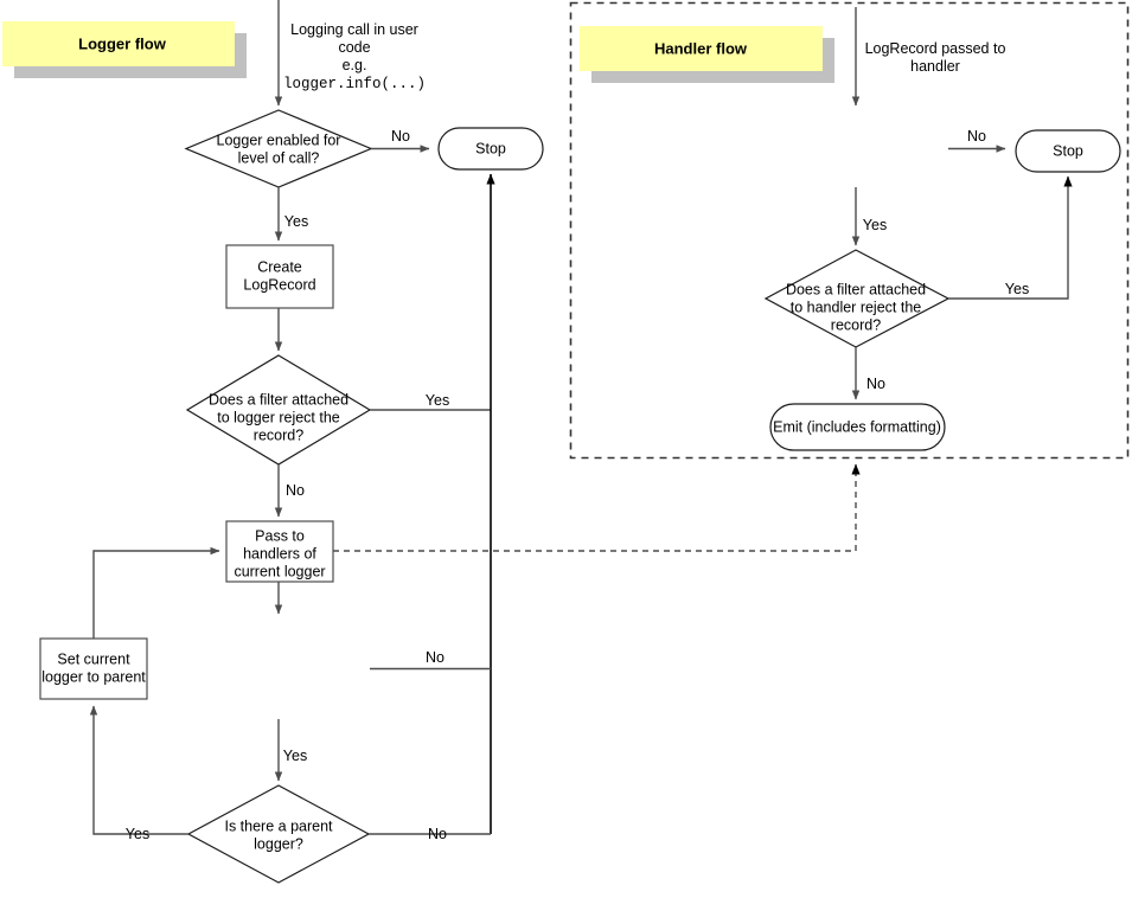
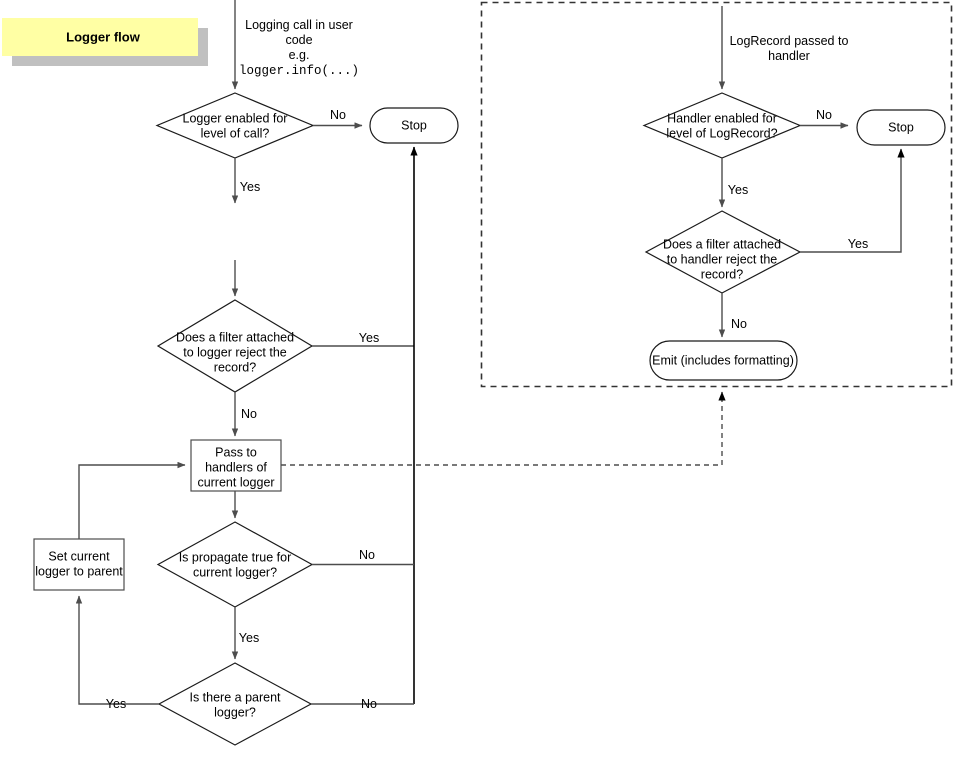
  Logger flow
- Handler flow
  Logging call in user
  code
  e.g.
  logger.info(...)
  Logger enabled for
  level of call?
  No
  Stop
  Yes
- Create
- LogRecord
  Does a filter attached
  to logger reject the
  record?
  Yes
  No
  Pass to
  handlers of
  current logger
+ Is propagate true for
+ current logger?
  No
  Yes
  Is there a parent
  logger?
  No
  Yes
  Set current
  logger to parent
  LogRecord passed to
  handler
+ Handler enabled for
+ level of LogRecord?
  No
  Stop
  Yes
  Does a filter attached
  to handler reject the
  record?
  Yes
  No
  Emit (includes formatting)
